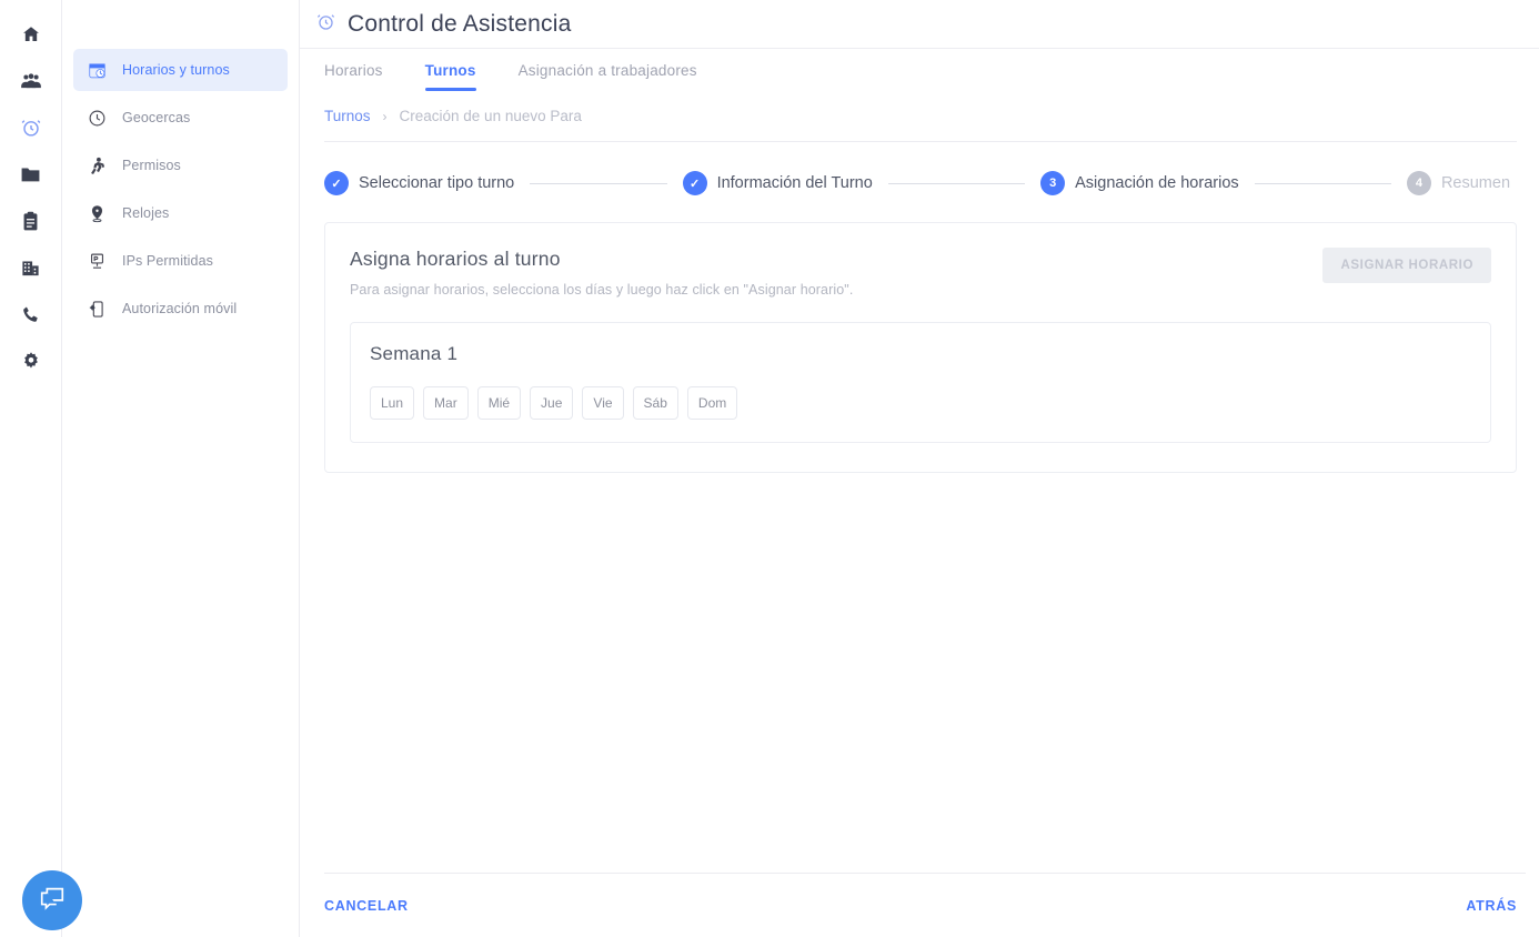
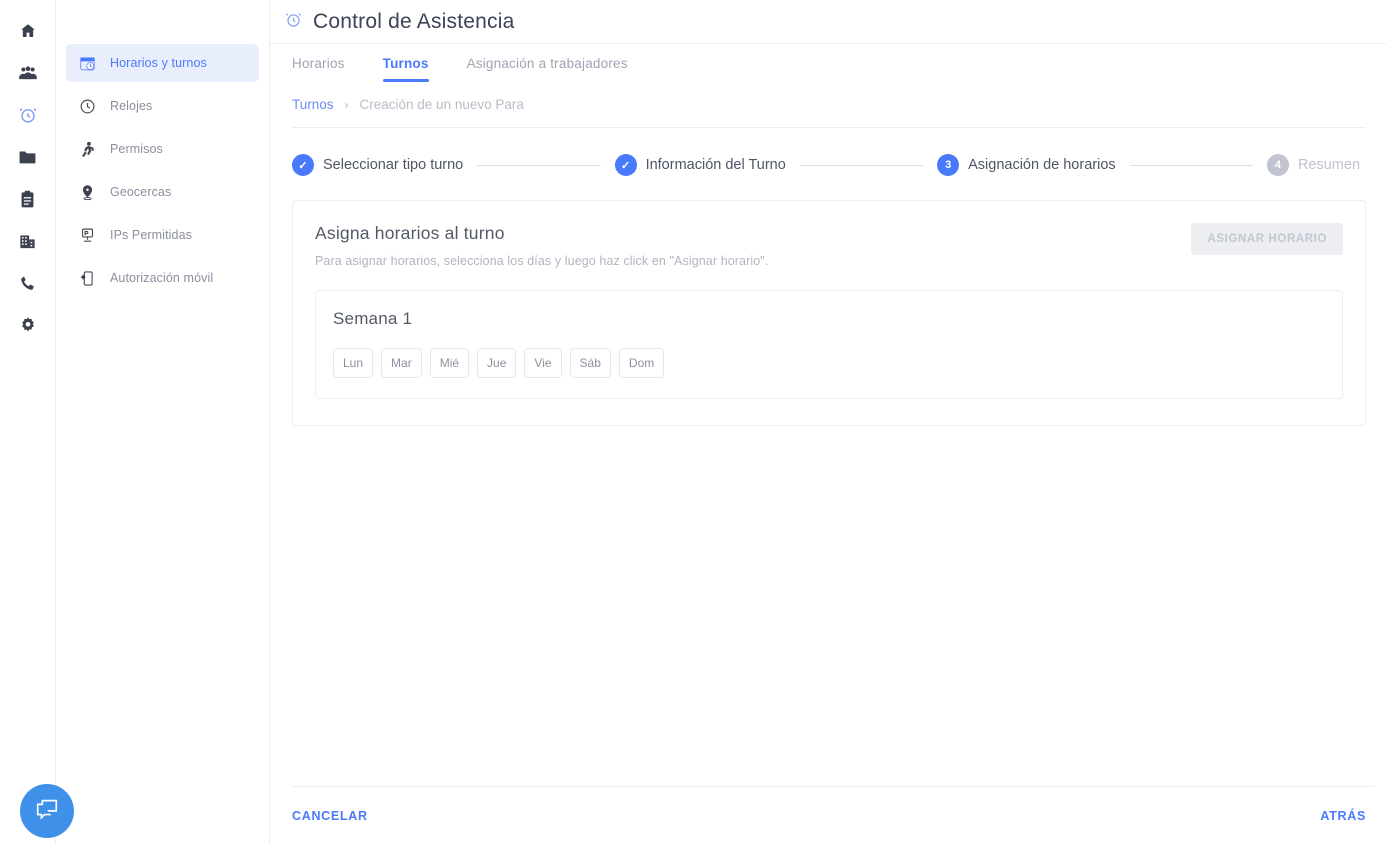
  Horarios y turnos
- Geocercas
+ Relojes
  Permisos
- Relojes
+ Geocercas
  IPs Permitidas
  Autorización móvil
  Control de Asistencia
  Horarios
  Turnos
  Asignación a trabajadores
  Turnos
  ›
  Creación de un nuevo Para
  ✓
  Seleccionar tipo turno
  ✓
  Información del Turno
  3
  Asignación de horarios
  4
  Resumen
  Asigna horarios al turno
  Para asignar horarios, selecciona los días y luego haz click en "Asignar horario".
  ASIGNAR HORARIO
  Semana 1
  Lun
  Mar
  Mié
  Jue
  Vie
  Sáb
  Dom
  CANCELAR
  ATRÁS
